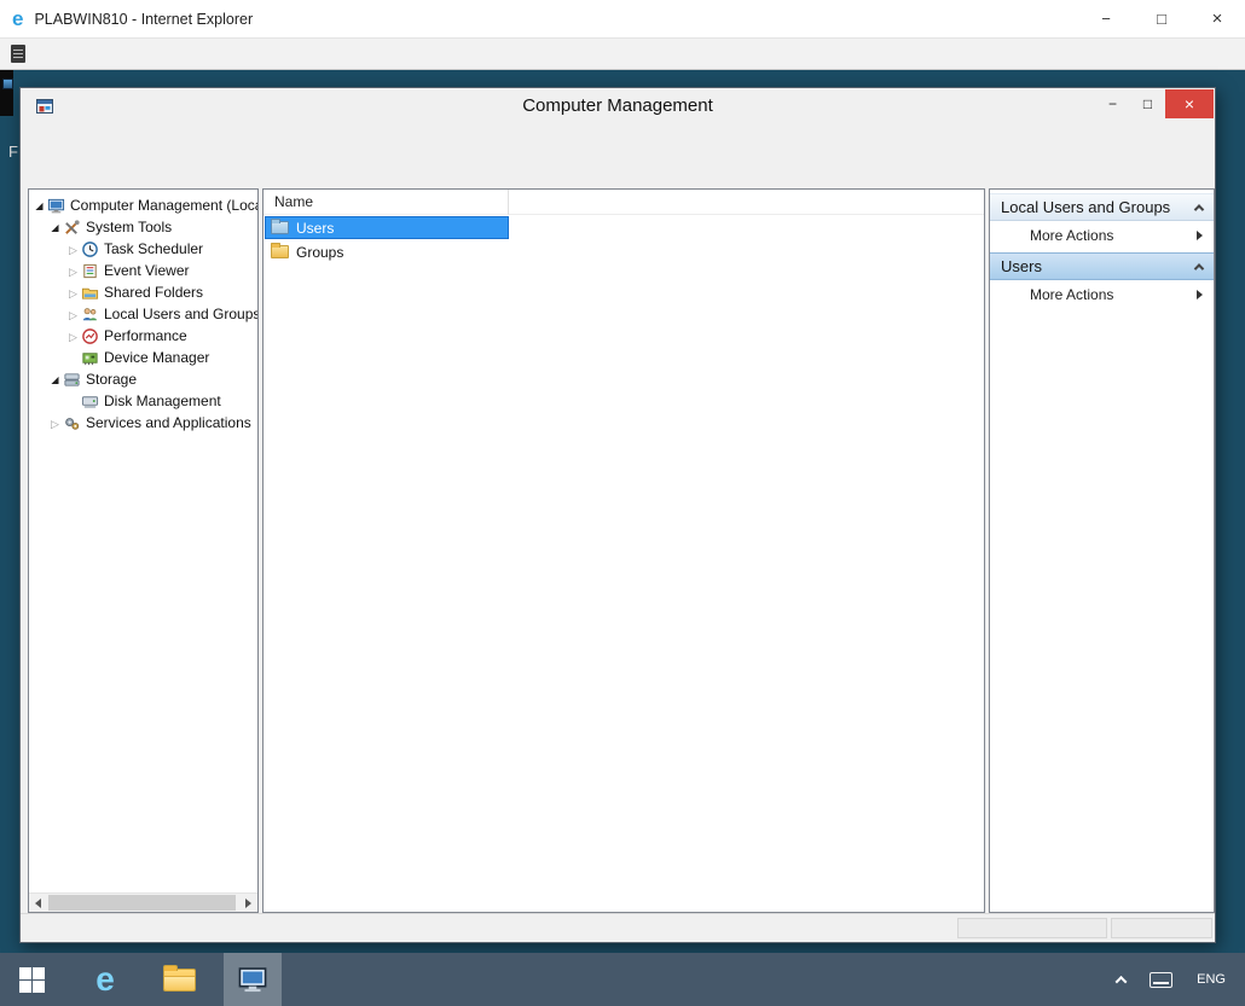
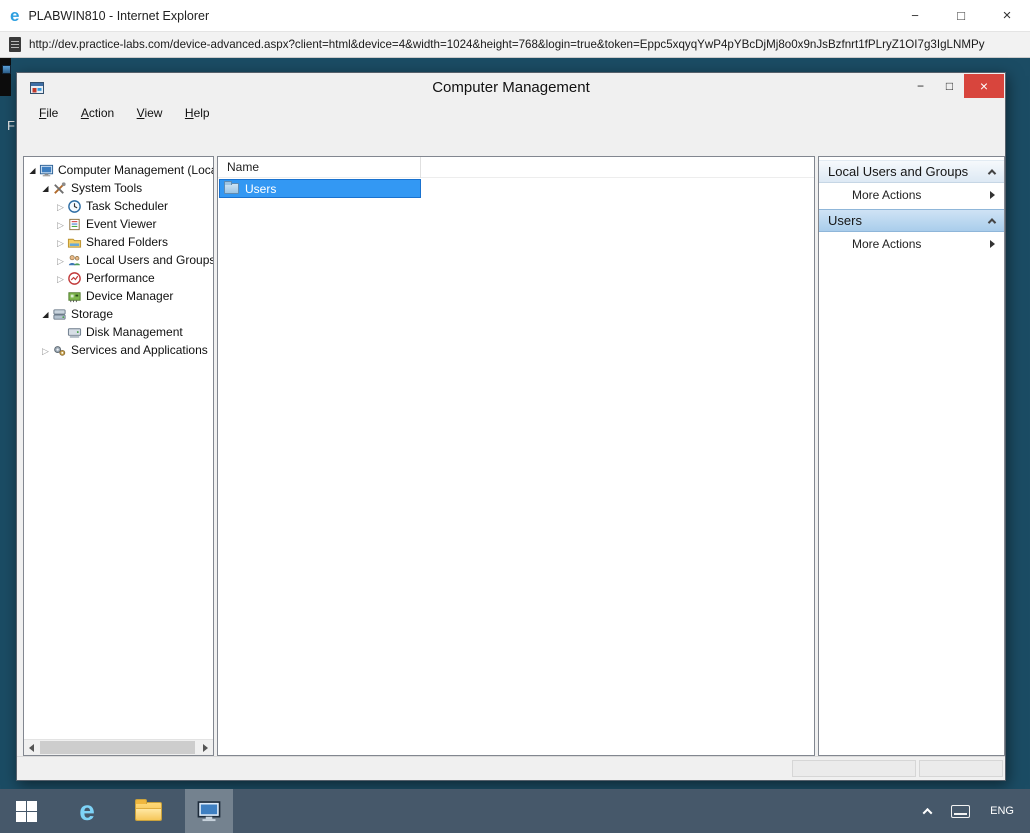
  e
  PLABWIN810 - Internet Explorer
  −
  □
  ×
+ http://dev.practice-labs.com/device-advanced.aspx?client=html&device=4&width=1024&height=768&login=true&token=Eppc5xqyqYwP4pYBcDjMj8o0x9nJsBzfnrt1fPLryZ1OI7g3IgLNMPy
  F
  Computer Management
  −
  □
  ×
+ File Action View Help
  Computer Management (Loc
  System Tools
  Task Scheduler
  Event Viewer
  Shared Folders
  Local Users and Groups
  Performance
  Device Manager
  Storage
  Disk Management
  Services and Applications
  Name
  Users
- Groups
  Local Users and Groups
  More Actions
  Users
  More Actions
  ENG
